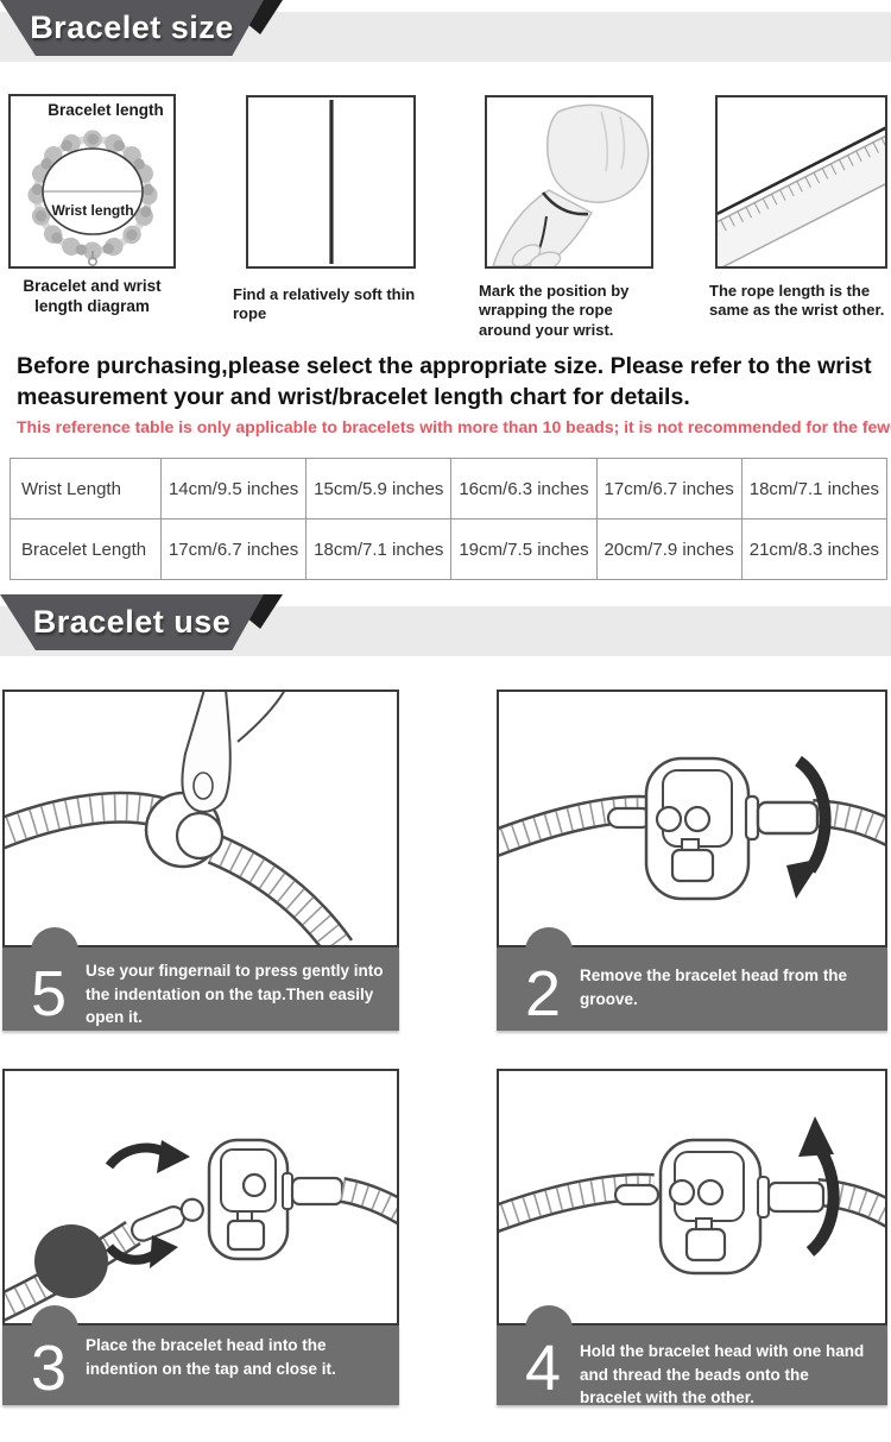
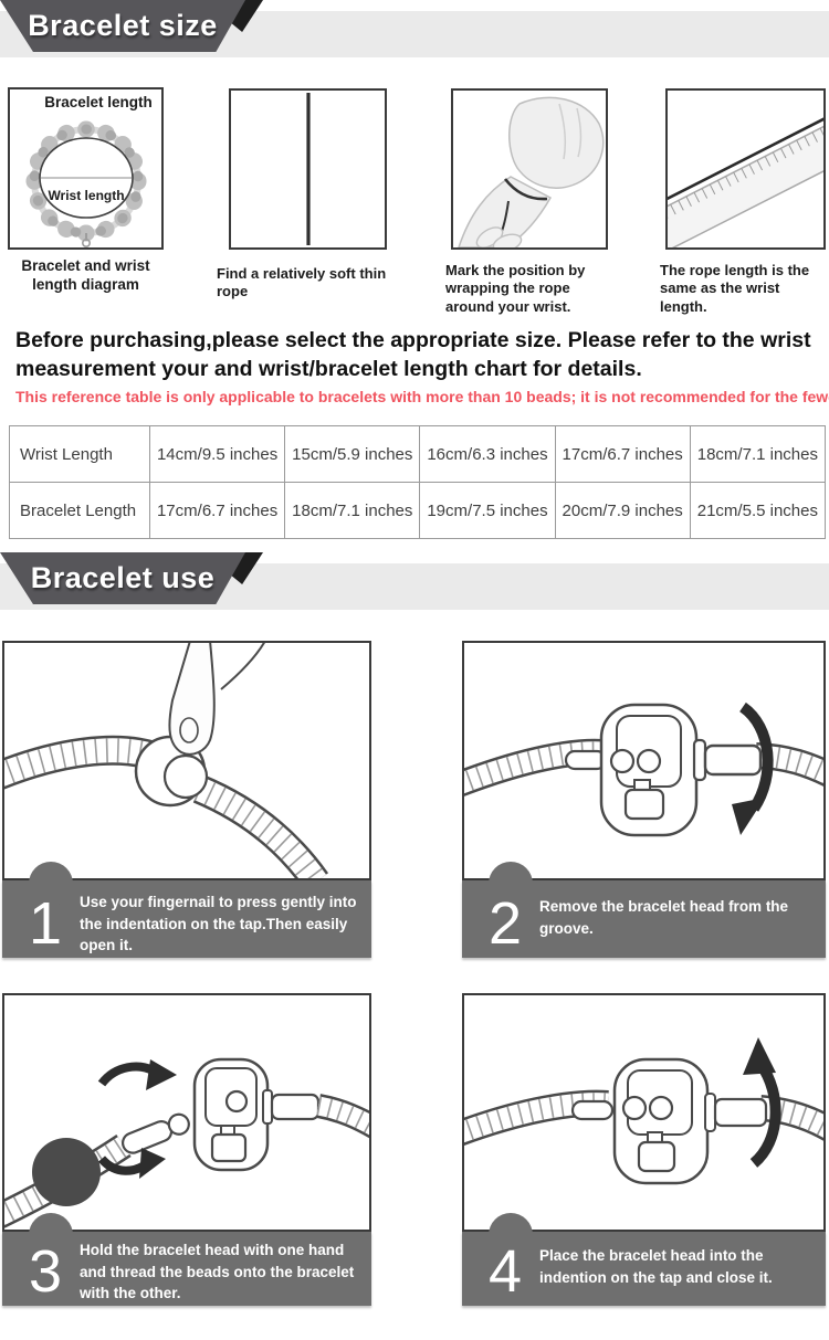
  Bracelet size
  Bracelet length
  Wrist length
  Bracelet and wrist
  length diagram
  Find a relatively soft thin rope
  Mark the position by wrapping the rope around your wrist.
- The rope length is the same as the wrist other.
+ The rope length is the same as the wrist length.
  Before purchasing,please select the appropriate size. Please refer to the wrist measurement your and wrist/bracelet length chart for details.
  This reference table is only applicable to bracelets with more than 10 beads; it is not recommended for the few
  Wrist Length	14cm/9.5 inches	15cm/5.9 inches	16cm/6.3 inches	17cm/6.7 inches	18cm/7.1 inches
- Bracelet Length	17cm/6.7 inches	18cm/7.1 inches	19cm/7.5 inches	20cm/7.9 inches	21cm/8.3 inches
+ Bracelet Length	17cm/6.7 inches	18cm/7.1 inches	19cm/7.5 inches	20cm/7.9 inches	21cm/5.5 inches
  Bracelet use
- 5
+ 1
  Use your fingernail to press gently into the indentation on the tap.Then easily open it.
  2
  Remove the bracelet head from the groove.
  3
- Place the bracelet head into the indention on the tap and close it.
+ Hold the bracelet head with one hand and thread the beads onto the bracelet with the other.
  4
- Hold the bracelet head with one hand and thread the beads onto the bracelet with the other.
+ Place the bracelet head into the indention on the tap and close it.
